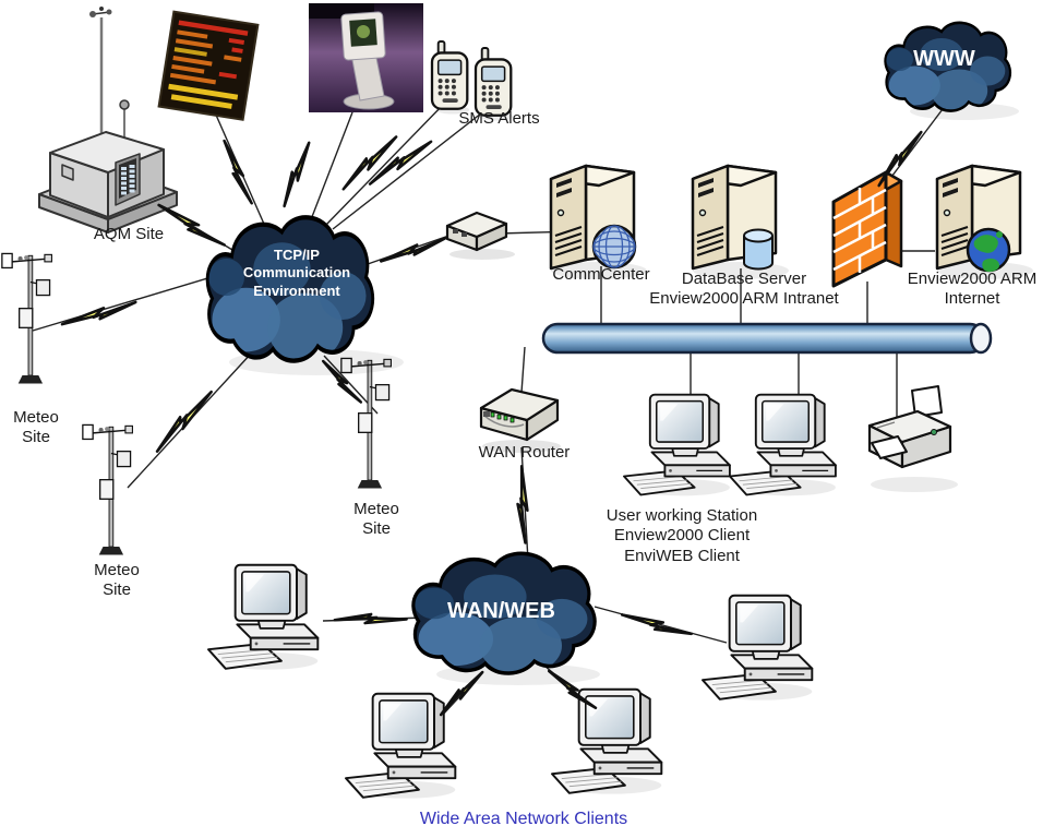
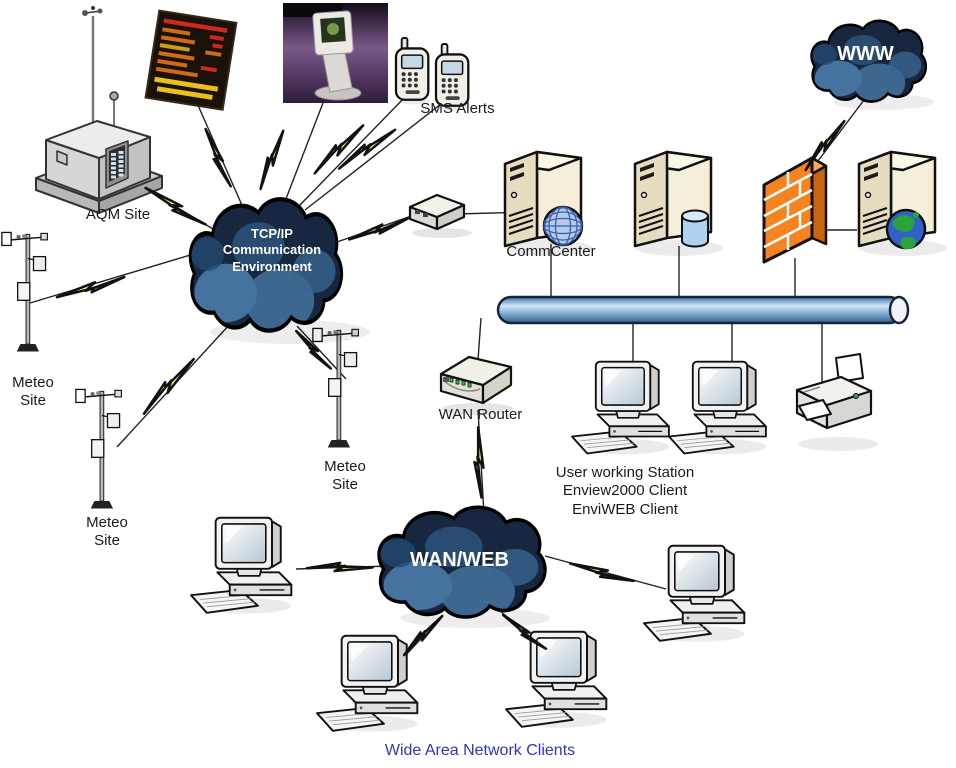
  AQM Site
  SMS Alerts
  TCP/IP
  Communication
  Environment
  WWW
  CommCenter
- DataBase Server
- Enview2000 ARM Intranet
- Enview2000 ARM
- Internet
  WAN Router
  User working Station
  Enview2000 Client
  EnviWEB Client
  Meteo
  Site
  Meteo
  Site
  Meteo
  Site
  WAN/WEB
  Wide Area Network Clients
